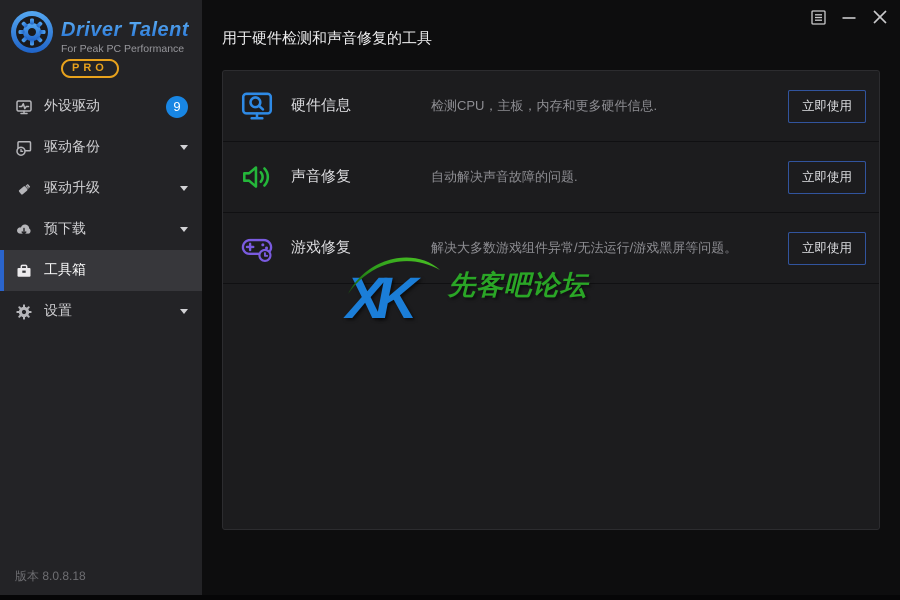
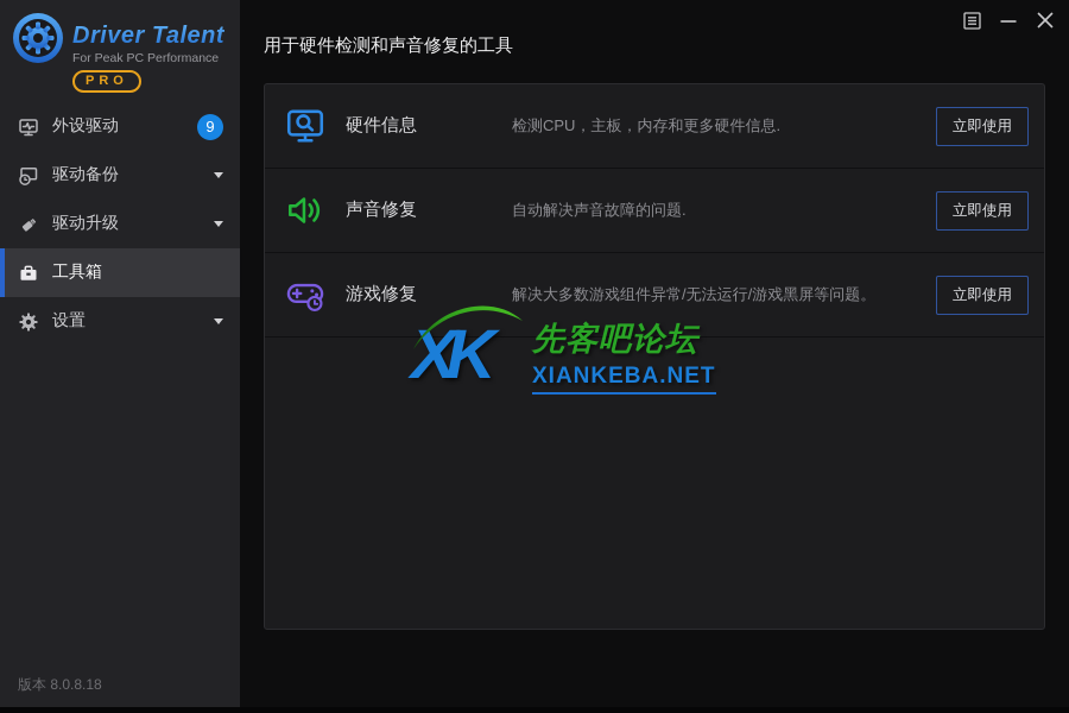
  Driver Talent
  For Peak PC Performance
  PRO
  外设驱动
  9
  驱动备份
  驱动升级
- 预下载
  工具箱
  设置
  版本 8.0.8.18
  用于硬件检测和声音修复的工具
  硬件信息
  检测CPU，主板，内存和更多硬件信息.
  立即使用
  声音修复
  自动解决声音故障的问题.
  立即使用
  游戏修复
  解决大多数游戏组件异常/无法运行/游戏黑屏等问题。
  立即使用
  XK
  先客吧论坛
+ XIANKEBA.NET
